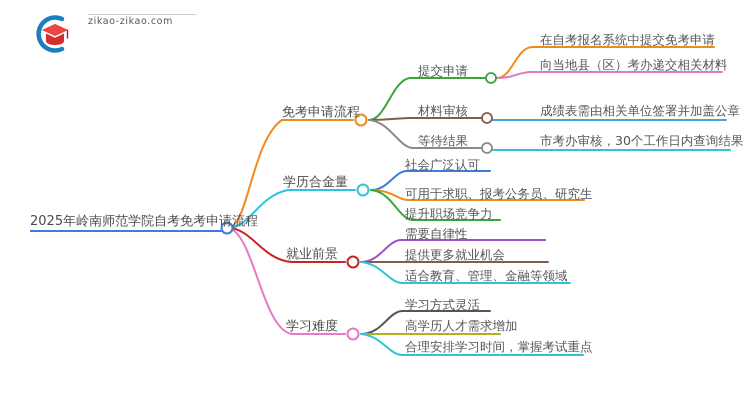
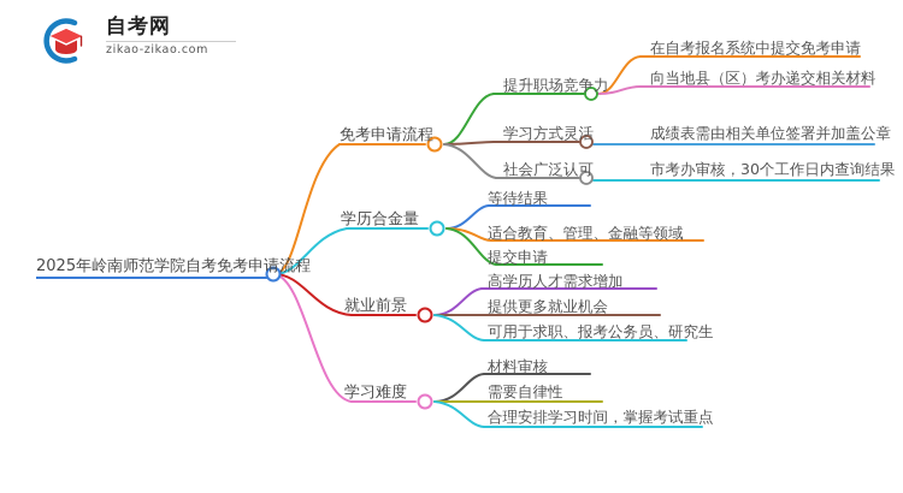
+ 自考网
  zikao-zikao.com
  2025年岭南师范学院自考免考申请流程
  免考申请流程
- 提交申请
+ 提升职场竞争力
  在自考报名系统中提交免考申请
  向当地县（区）考办递交相关材料
- 材料审核
+ 学习方式灵活
  成绩表需由相关单位签署并加盖公章
- 等待结果
+ 社会广泛认可
  市考办审核，30个工作日内查询结果
  学历合金量
- 社会广泛认可
+ 等待结果
- 可用于求职、报考公务员、研究生
+ 适合教育、管理、金融等领域
- 提升职场竞争力
+ 提交申请
  就业前景
- 需要自律性
+ 高学历人才需求增加
  提供更多就业机会
- 适合教育、管理、金融等领域
+ 可用于求职、报考公务员、研究生
  学习难度
- 学习方式灵活
+ 材料审核
- 高学历人才需求增加
+ 需要自律性
  合理安排学习时间，掌握考试重点
